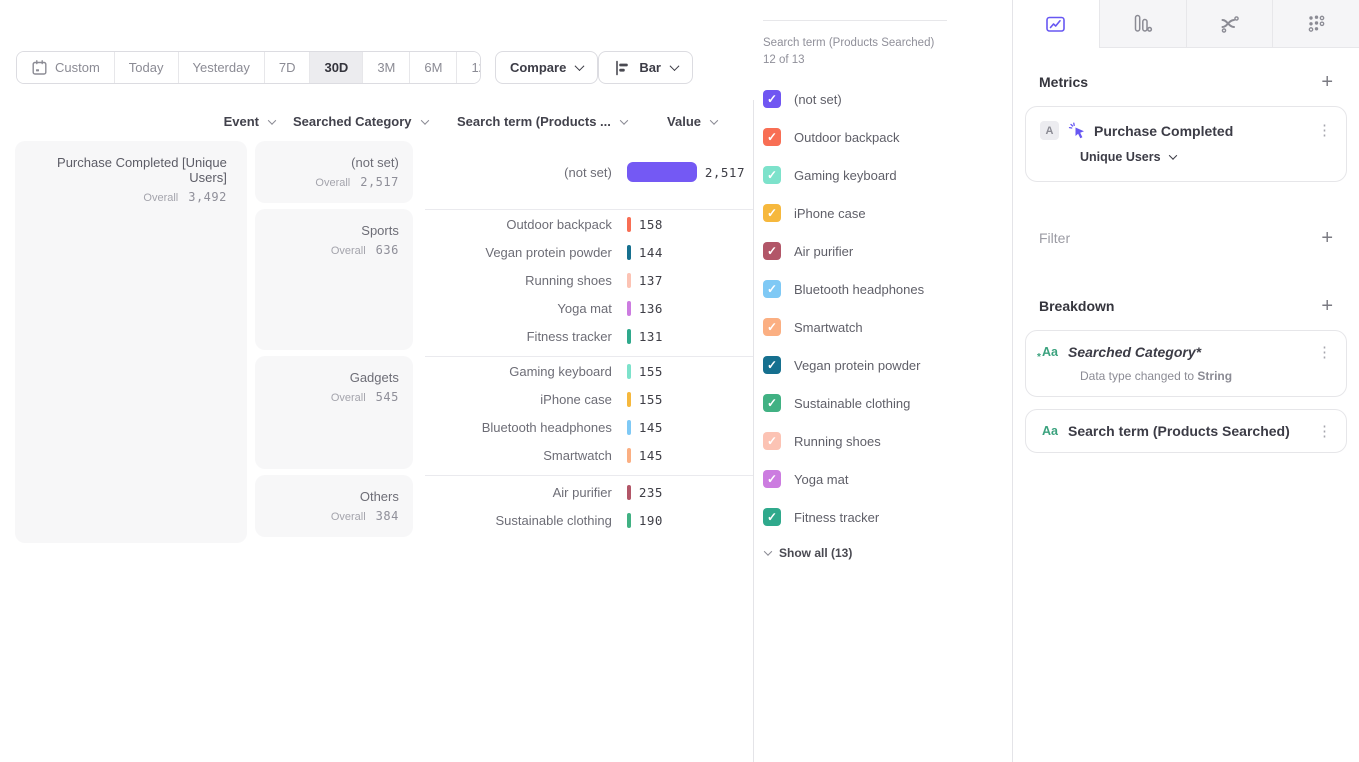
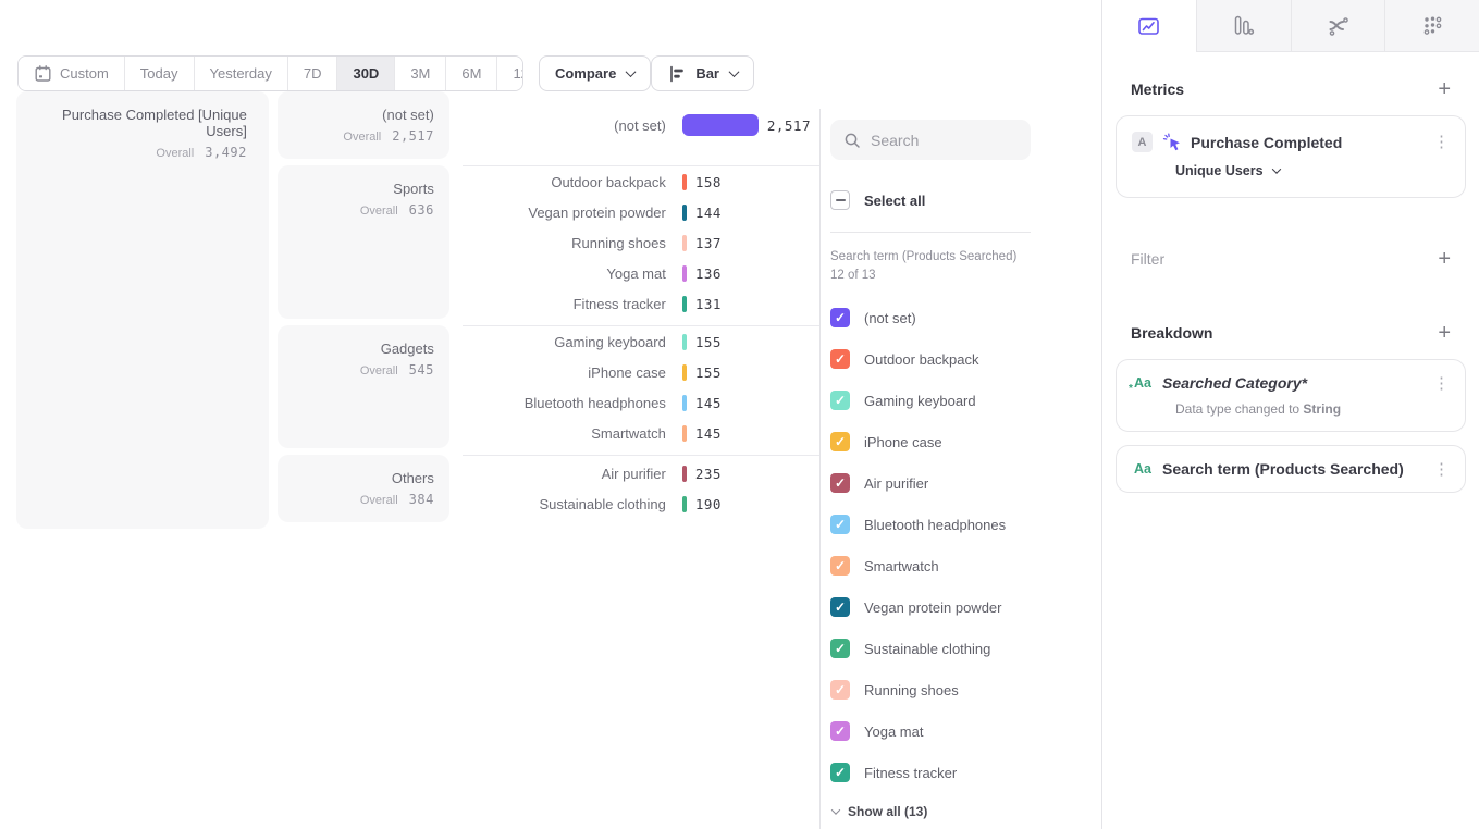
  Custom
  Today
  Yesterday
  7D
  30D
  3M
  6M
  Compare
  Bar
- Event
- Searched Category
- Search term (Products ...
- Value
  Purchase Completed [Unique Users]
  Overall
  3,492
  (not set)
  Overall
  2,517
  (not set)
  2,517
  Sports
  Overall
  636
  Outdoor backpack
  158
  Vegan protein powder
  144
  Running shoes
  137
  Yoga mat
  136
  Fitness tracker
  131
  Gadgets
  Overall
  545
  Gaming keyboard
  155
  iPhone case
  155
  Bluetooth headphones
  145
  Smartwatch
  145
  Others
  Overall
  384
  Air purifier
  235
  Sustainable clothing
  190
+ Search
+ Select all
  Search term (Products Searched) 12 of 13
  ✓
  (not set)
  ✓
  Outdoor backpack
  ✓
  Gaming keyboard
  ✓
  iPhone case
  ✓
  Air purifier
  ✓
  Bluetooth headphones
  ✓
  Smartwatch
  ✓
  Vegan protein powder
  ✓
  Sustainable clothing
  ✓
  Running shoes
  ✓
  Yoga mat
  ✓
  Fitness tracker
  Show all (13)
  Metrics
  +
  A
  Purchase Completed
  ⋮
  Unique Users
  Filter
  +
  Breakdown
  +
  Aa
  *
  Searched Category*
  ⋮
  Data type changed to String
  Aa
  Search term (Products Searched)
  ⋮
